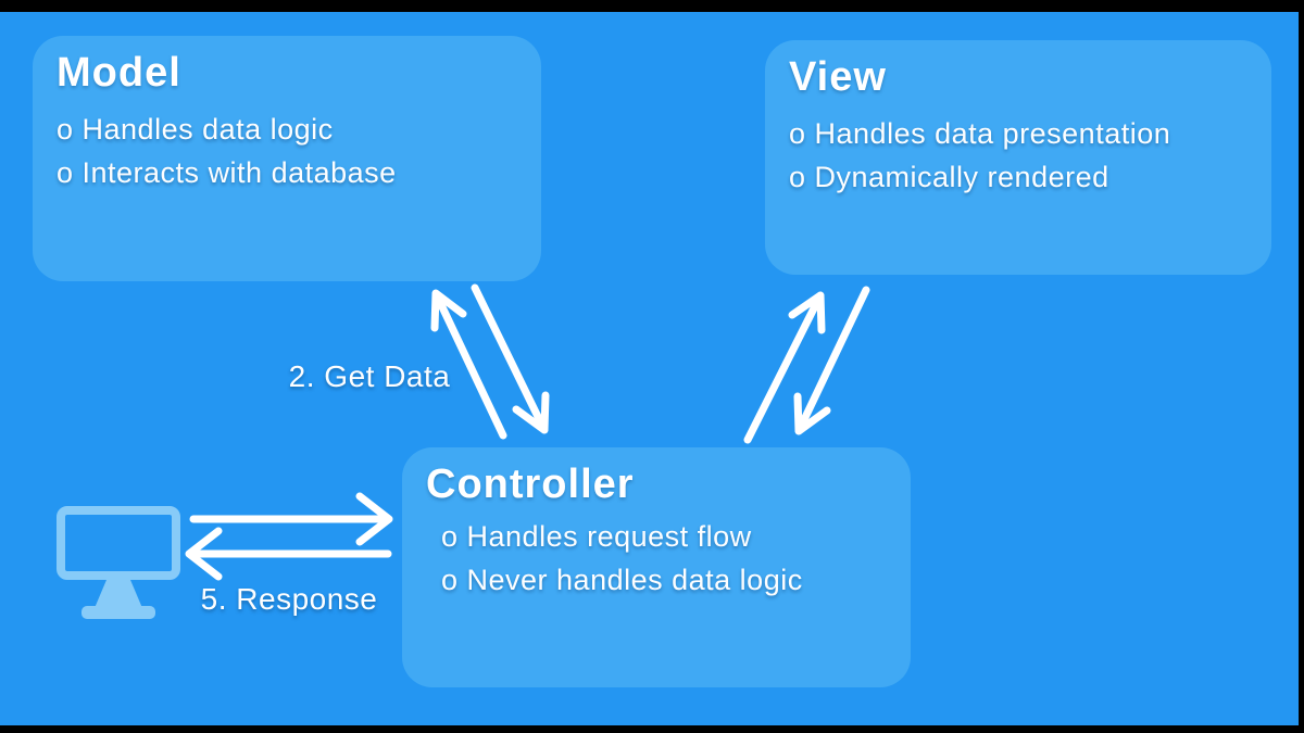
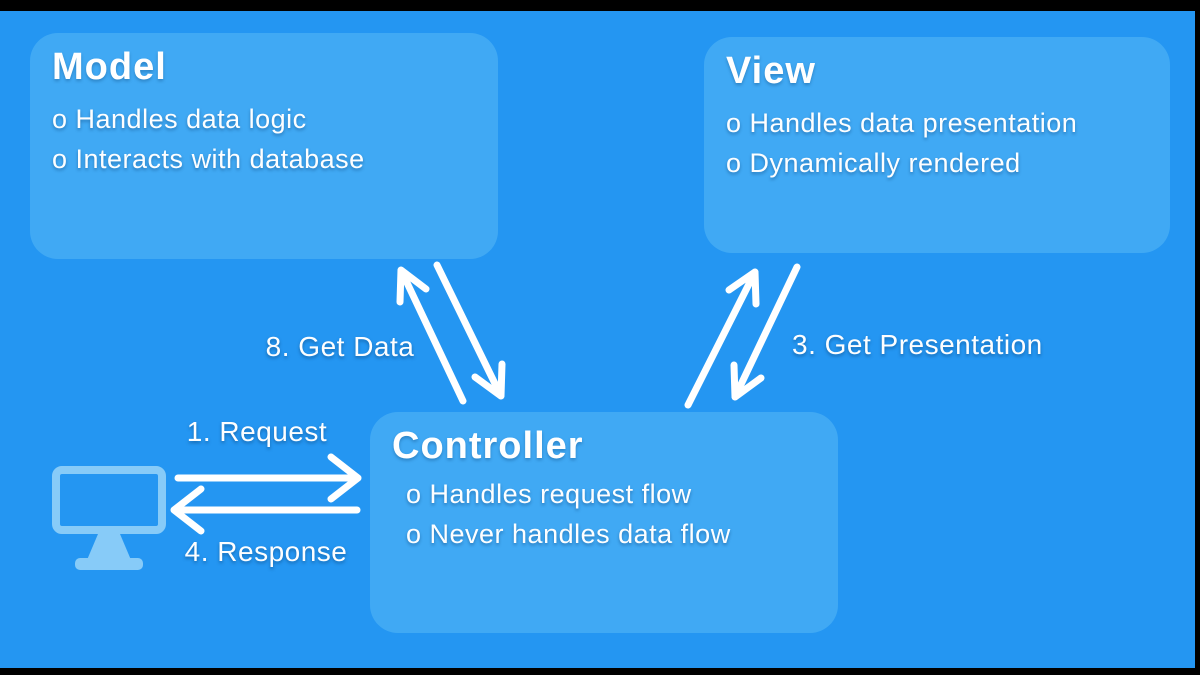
  Model
  o Handles data logic
  o Interacts with database
  View
  o Handles data presentation
  o Dynamically rendered
  Controller
  o Handles request flow
- o Never handles data logic
+ o Never handles data flow
+ 1. Request
- 2. Get Data
+ 8. Get Data
+ 3. Get Presentation
- 5. Response
+ 4. Response
